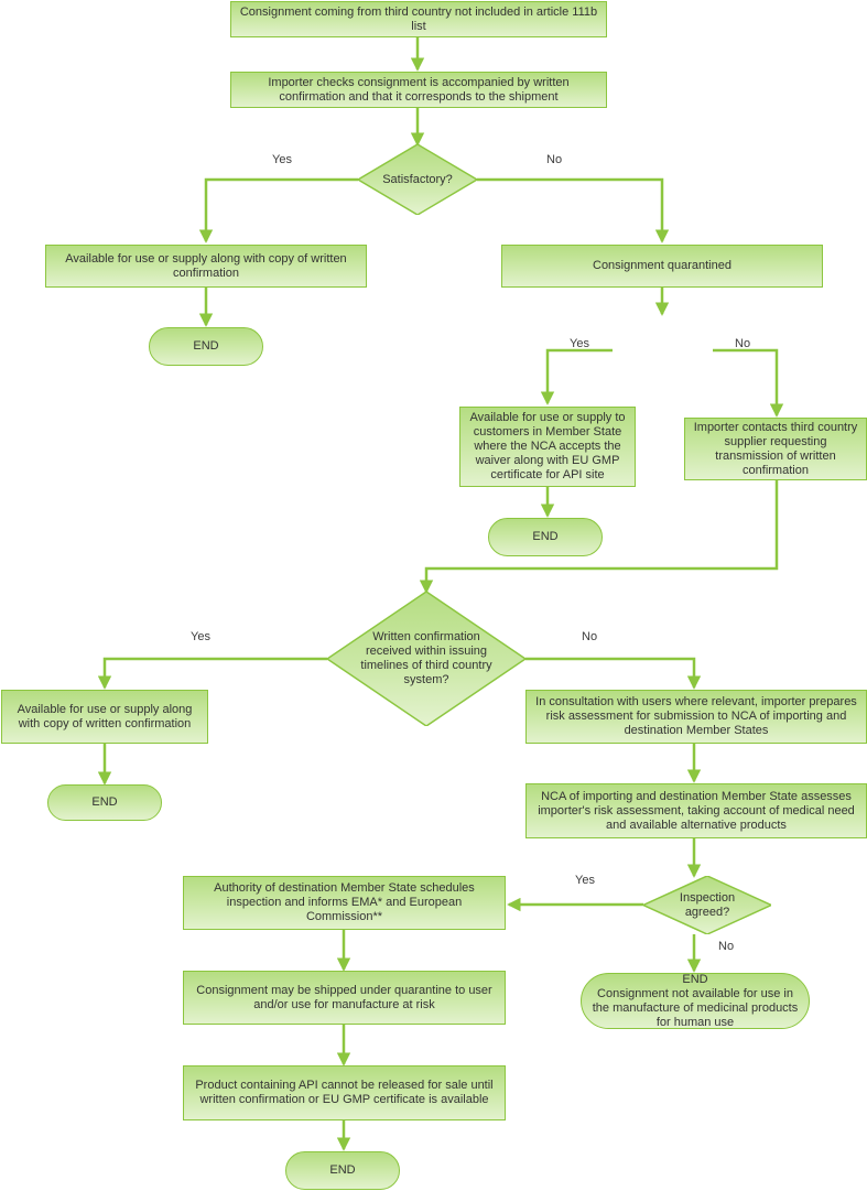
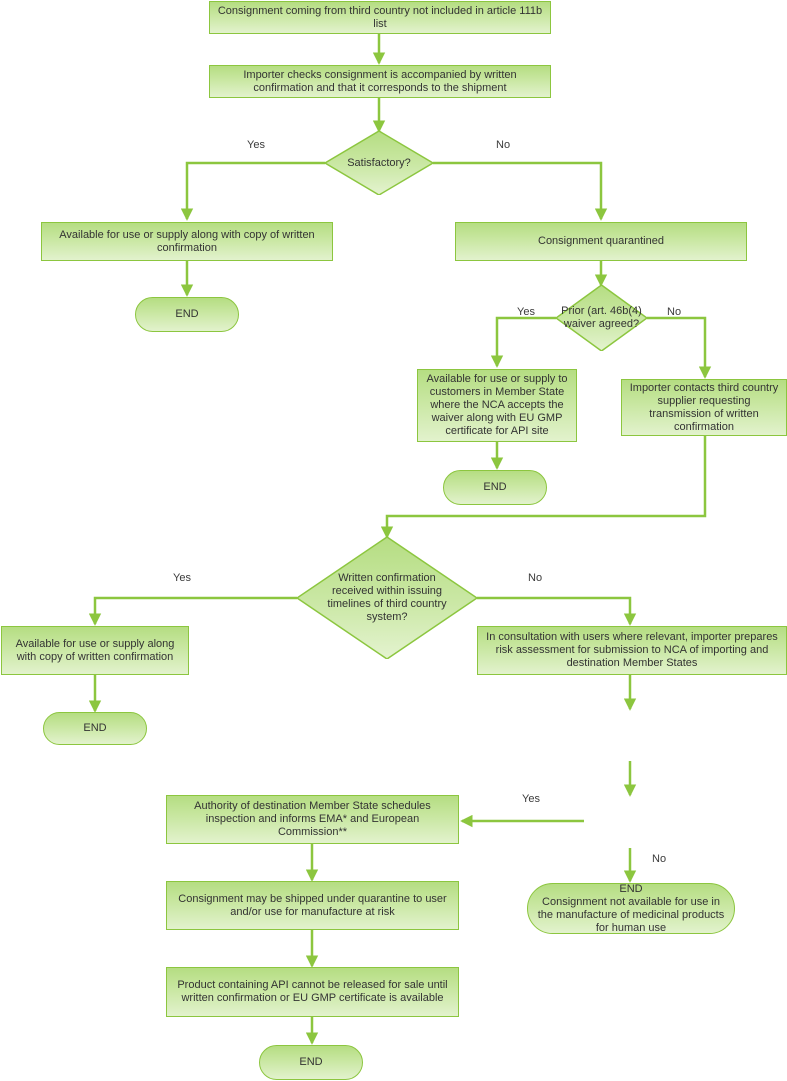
  Consignment coming from third country not included in article 111b list
  Importer checks consignment is accompanied by written confirmation and that it corresponds to the shipment
  Satisfactory?
  Yes
  No
  Available for use or supply along with copy of written confirmation
  END
  Consignment quarantined
+ Prior (art. 46b(4) waiver agreed?
  Yes
  No
  Available for use or supply to customers in Member State where the NCA accepts the waiver along with EU GMP certificate for API site
  END
  Importer contacts third country supplier requesting transmission of written confirmation
  Written confirmation received within issuing timelines of third country system?
  Yes
  No
  Available for use or supply along with copy of written confirmation
  END
  In consultation with users where relevant, importer prepares risk assessment for submission to NCA of importing and destination Member States
- NCA of importing and destination Member State assesses importer's risk assessment, taking account of medical need and available alternative products
- Inspection agreed?
  Yes
  No
  Authority of destination Member State schedules inspection and informs EMA* and European Commission**
  Consignment may be shipped under quarantine to user and/or use for manufacture at risk
  END
  Consignment not available for use in the manufacture of medicinal products for human use
  Product containing API cannot be released for sale until written confirmation or EU GMP certificate is available
  END
